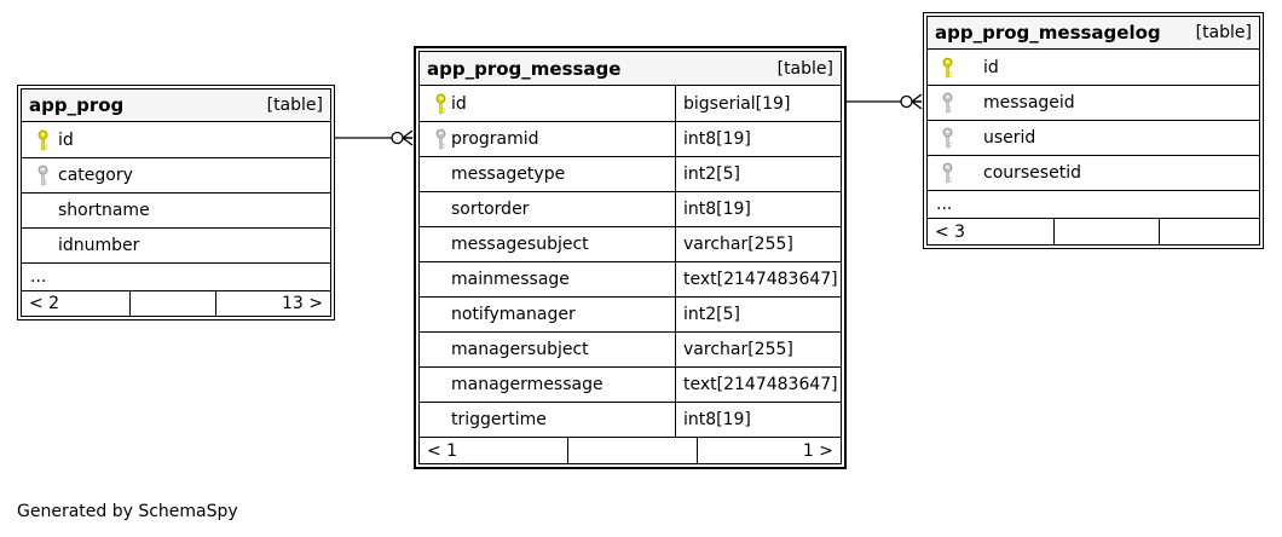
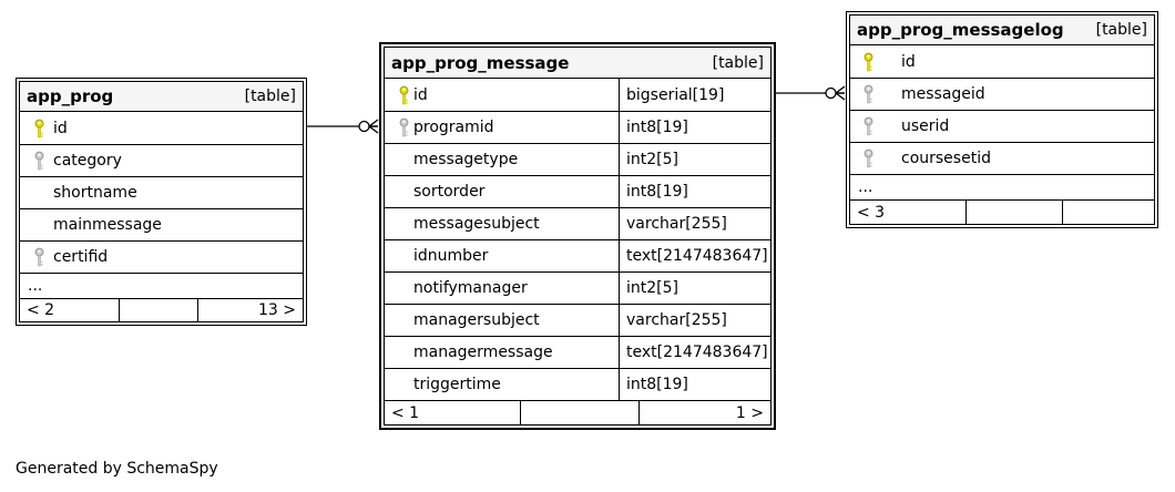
  app_prog
  [table]
  id
  category
  shortname
- idnumber
+ mainmessage
+ certifid
  ...
  < 2
  13 >
  app_prog_message
  [table]
  id
  bigserial[19]
  programid
  int8[19]
  messagetype
  int2[5]
  sortorder
  int8[19]
  messagesubject
  varchar[255]
- mainmessage
+ idnumber
  text[2147483647]
  notifymanager
  int2[5]
  managersubject
  varchar[255]
  managermessage
  text[2147483647]
  triggertime
  int8[19]
  < 1
  1 >
  app_prog_messagelog
  [table]
  id
  messageid
  userid
  coursesetid
  ...
  < 3
  Generated by SchemaSpy
